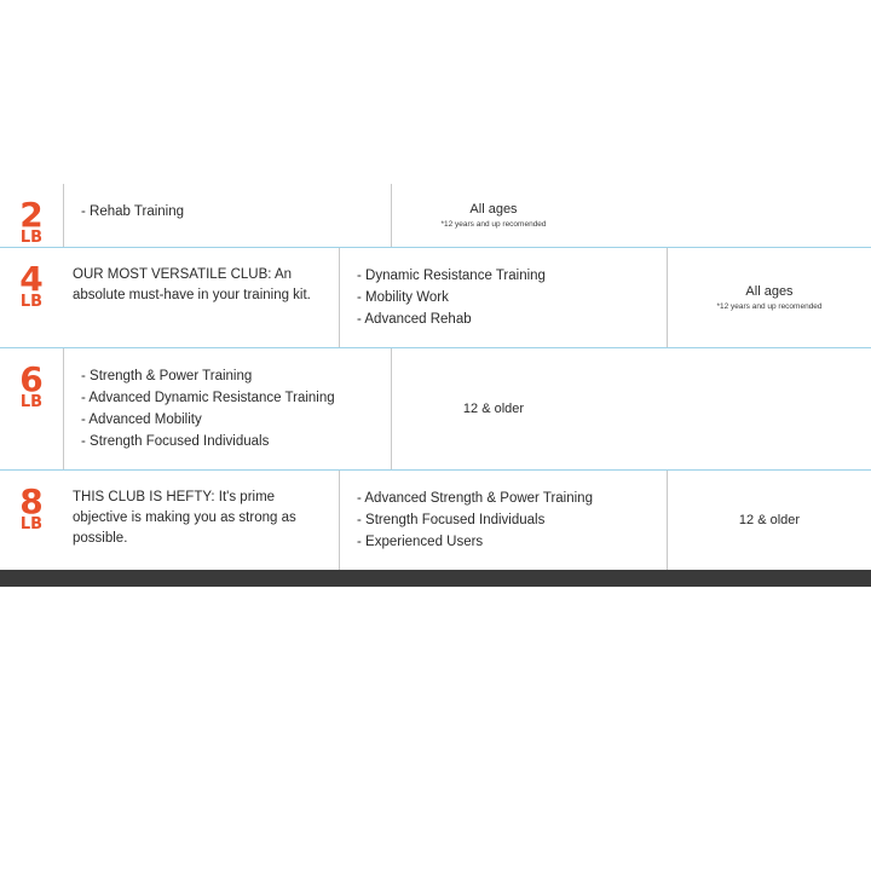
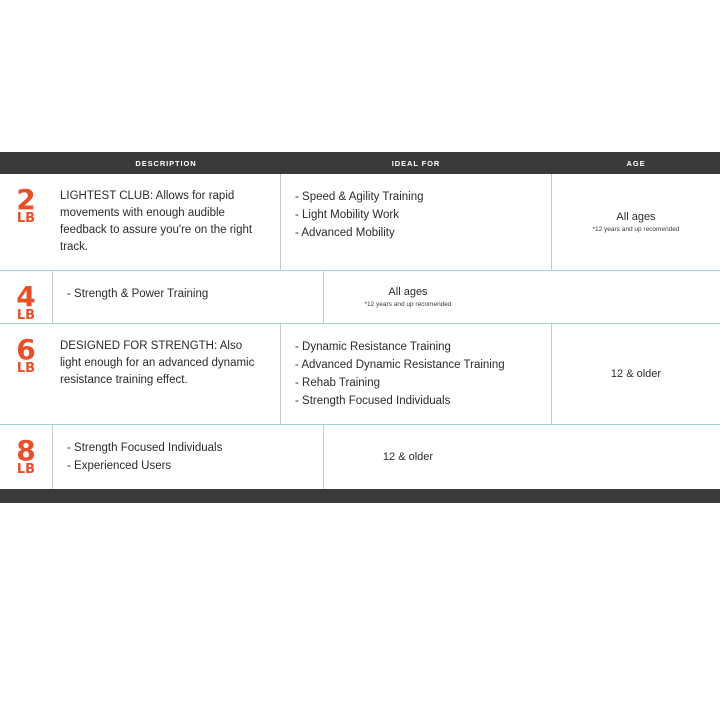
+ DESCRIPTION
+ IDEAL FOR
+ AGE
  2
  LB
+ LIGHTEST CLUB: Allows for rapid movements with enough audible feedback to assure you're on the right track.
+ Speed & Agility Training
+ Light Mobility Work
- Rehab Training
+ Advanced Mobility
  All ages
  4
  LB
- OUR MOST VERSATILE CLUB: An absolute must-have in your training kit.
- Dynamic Resistance Training
+ Strength & Power Training
- Mobility Work
- Advanced Rehab
  All ages
  6
  LB
+ DESIGNED FOR STRENGTH: Also light enough for an advanced dynamic resistance training effect.
- Strength & Power Training
+ Dynamic Resistance Training
  Advanced Dynamic Resistance Training
- Advanced Mobility
+ Rehab Training
  Strength Focused Individuals
  12 & older
  8
  LB
- THIS CLUB IS HEFTY: It's prime objective is making you as strong as possible.
- Advanced Strength & Power Training
  Strength Focused Individuals
  Experienced Users
  12 & older
